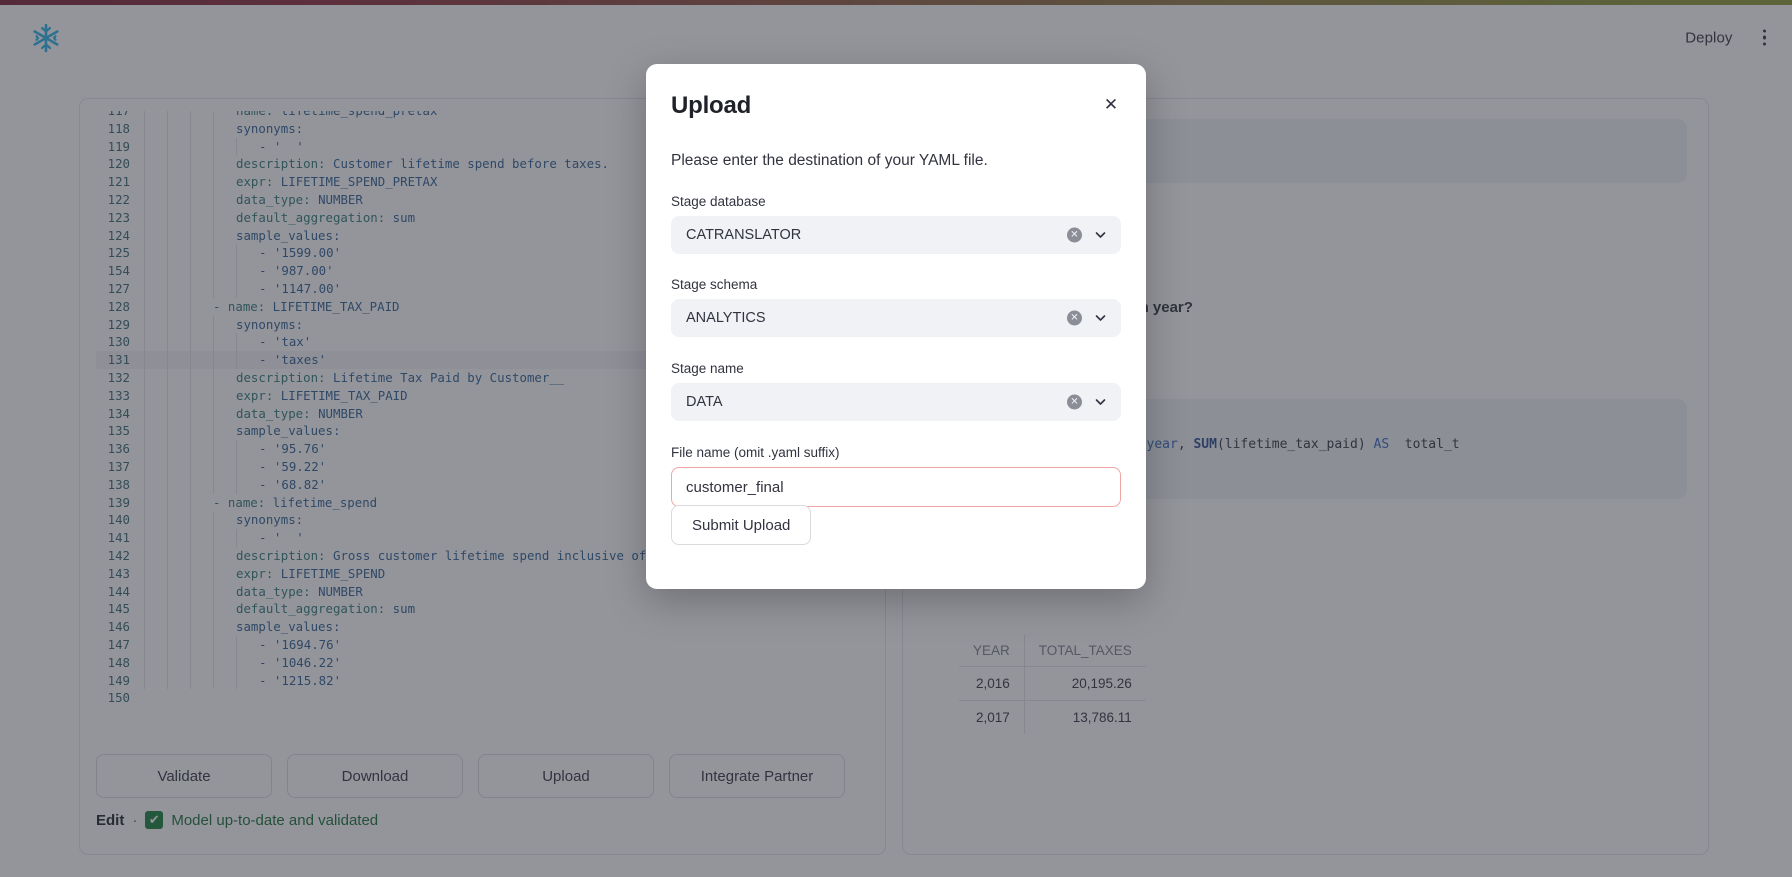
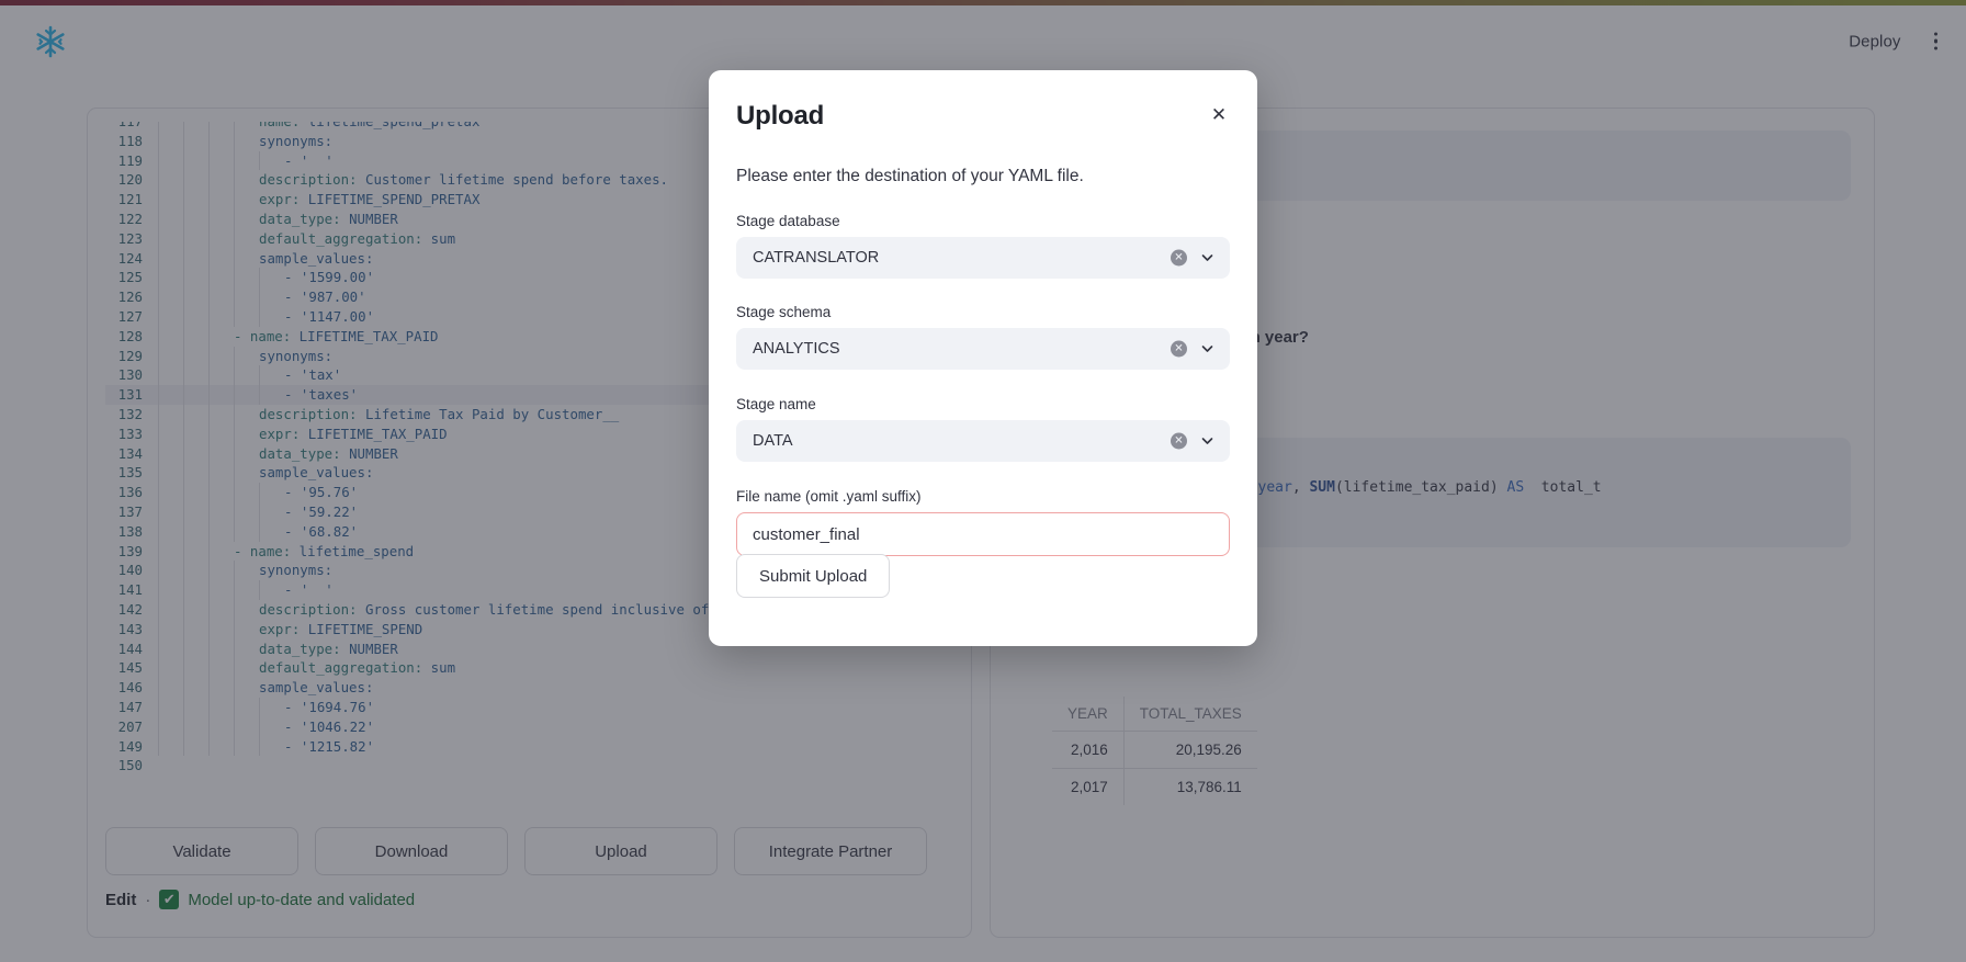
  Deploy
  117
  name: lifetime_spend_pretax
  118
  synonyms:
  119
  - ' '
  120
  description: Customer lifetime spend before taxes.
  121
  expr: LIFETIME_SPEND_PRETAX
  122
  data_type: NUMBER
  123
  default_aggregation: sum
  124
  sample_values:
  125
  - '1599.00'
- 154
+ 126
  - '987.00'
  127
  - '1147.00'
  128
  - name: LIFETIME_TAX_PAID
  129
  synonyms:
  130
  - 'tax'
  131
  - 'taxes'
  132
  description: Lifetime Tax Paid by Customer__
  133
  expr: LIFETIME_TAX_PAID
  134
  data_type: NUMBER
  135
  sample_values:
  136
  - '95.76'
  137
  - '59.22'
  138
  - '68.82'
  139
  - name: lifetime_spend
  140
  synonyms:
  141
  - ' '
  142
  description: Gross customer lifetime spend inclusive of
  143
  expr: LIFETIME_SPEND
  144
  data_type: NUMBER
  145
  default_aggregation: sum
  146
  sample_values:
  147
  - '1694.76'
- 148
+ 207
  - '1046.22'
  149
  - '1215.82'
  150
  Validate
  Download
  Upload
  Integrate Partner
  Edit
  ·
  ✔
  Model up-to-date and validated
  YEAR	TOTAL_TAXES
  2,016	20,195.26
  2,017	13,786.11
  Upload
  ✕
  Please enter the destination of your YAML file.
  Stage database
  CATRANSLATOR
  ✕
  Stage schema
  ANALYTICS
  ✕
  Stage name
  DATA
  ✕
  File name (omit .yaml suffix)
  customer_final
  Submit Upload
